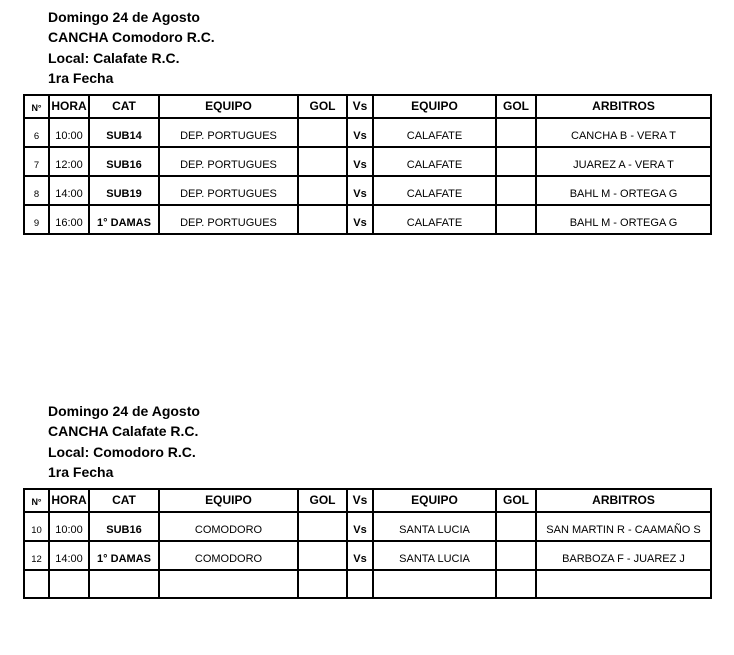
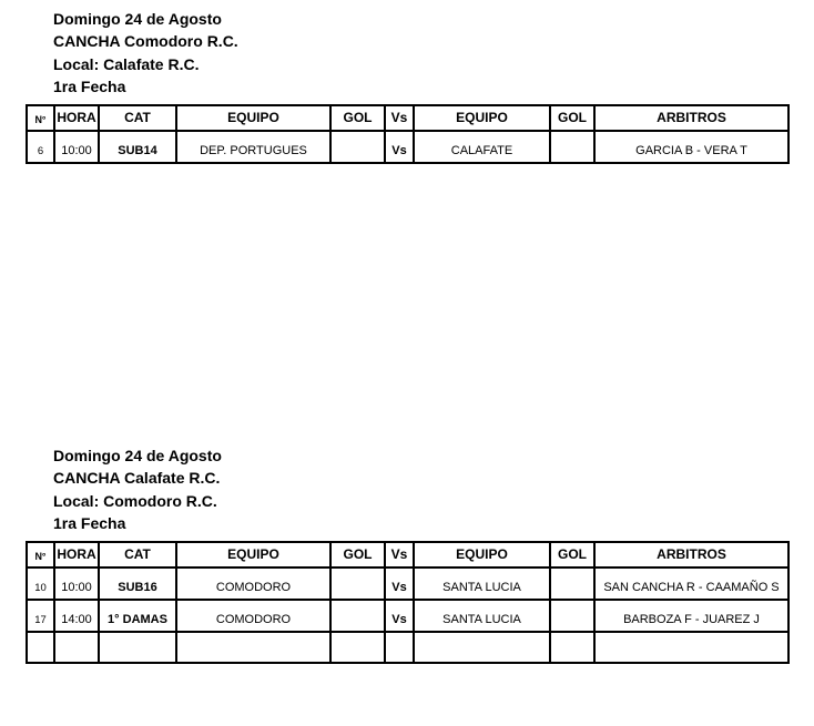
  Domingo 24 de Agosto
  CANCHA Comodoro R.C.
  Local: Calafate R.C.
  1ra Fecha
  N°	HORA	CAT	EQUIPO	GOL	Vs	EQUIPO	GOL	ARBITROS
- 6	10:00	SUB14	DEP. PORTUGUES		Vs	CALAFATE		CANCHA B - VERA T
+ 6	10:00	SUB14	DEP. PORTUGUES		Vs	CALAFATE		GARCIA B - VERA T
- 7	12:00	SUB16	DEP. PORTUGUES		Vs	CALAFATE		JUAREZ A - VERA T
- 8	14:00	SUB19	DEP. PORTUGUES		Vs	CALAFATE		BAHL M - ORTEGA G
- 9	16:00	1° DAMAS	DEP. PORTUGUES		Vs	CALAFATE		BAHL M - ORTEGA G
  Domingo 24 de Agosto
  CANCHA Calafate R.C.
  Local: Comodoro R.C.
  1ra Fecha
  N°	HORA	CAT	EQUIPO	GOL	Vs	EQUIPO	GOL	ARBITROS
- 10	10:00	SUB16	COMODORO		Vs	SANTA LUCIA		SAN MARTIN R - CAAMAÑO S
+ 10	10:00	SUB16	COMODORO		Vs	SANTA LUCIA		SAN CANCHA R - CAAMAÑO S
- 12	14:00	1° DAMAS	COMODORO		Vs	SANTA LUCIA		BARBOZA F - JUAREZ J
+ 17	14:00	1° DAMAS	COMODORO		Vs	SANTA LUCIA		BARBOZA F - JUAREZ J
